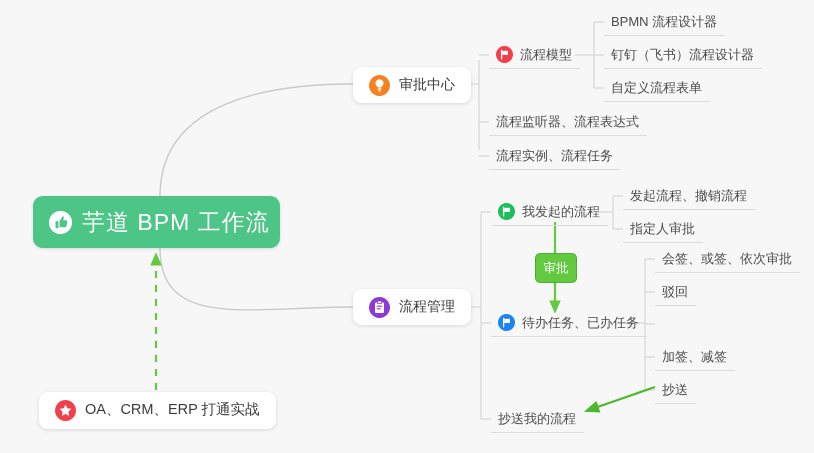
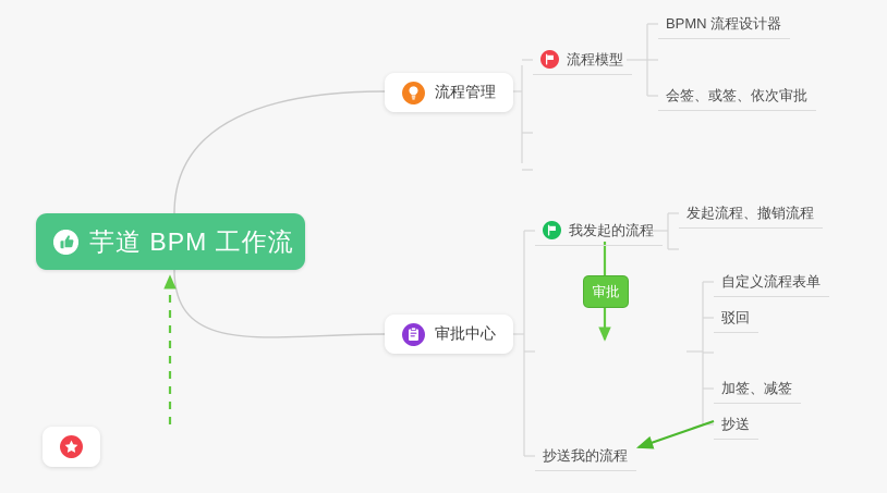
  芋道 BPM 工作流
- 审批中心
+ 流程管理
  流程模型
  BPMN 流程设计器
- 钉钉（飞书）流程设计器
- 自定义流程表单
+ 会签、或签、依次审批
- 流程监听器、流程表达式
- 流程实例、流程任务
- 流程管理
+ 审批中心
  我发起的流程
  发起流程、撤销流程
- 指定人审批
- 待办任务、已办任务
- 会签、或签、依次审批
+ 自定义流程表单
  驳回
  加签、减签
  抄送
  抄送我的流程
  审批
- OA、CRM、ERP 打通实战
